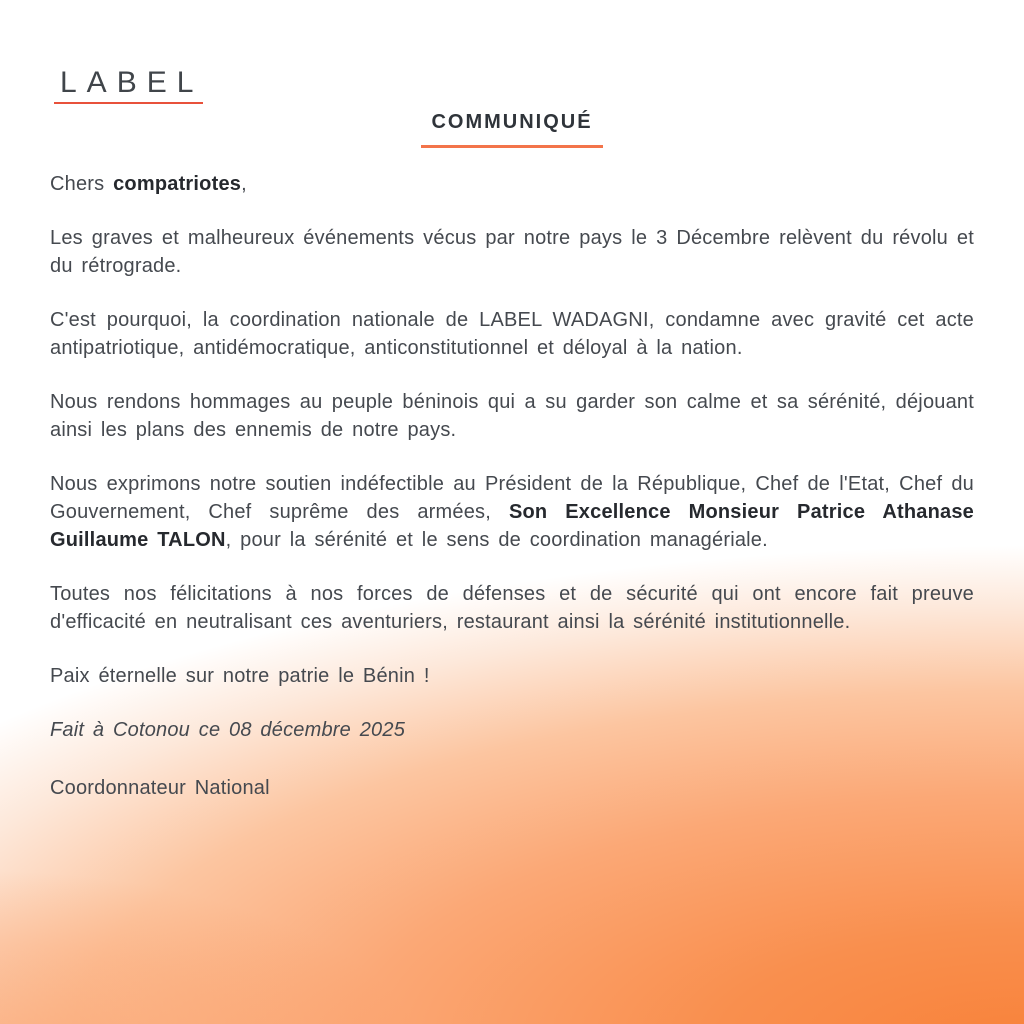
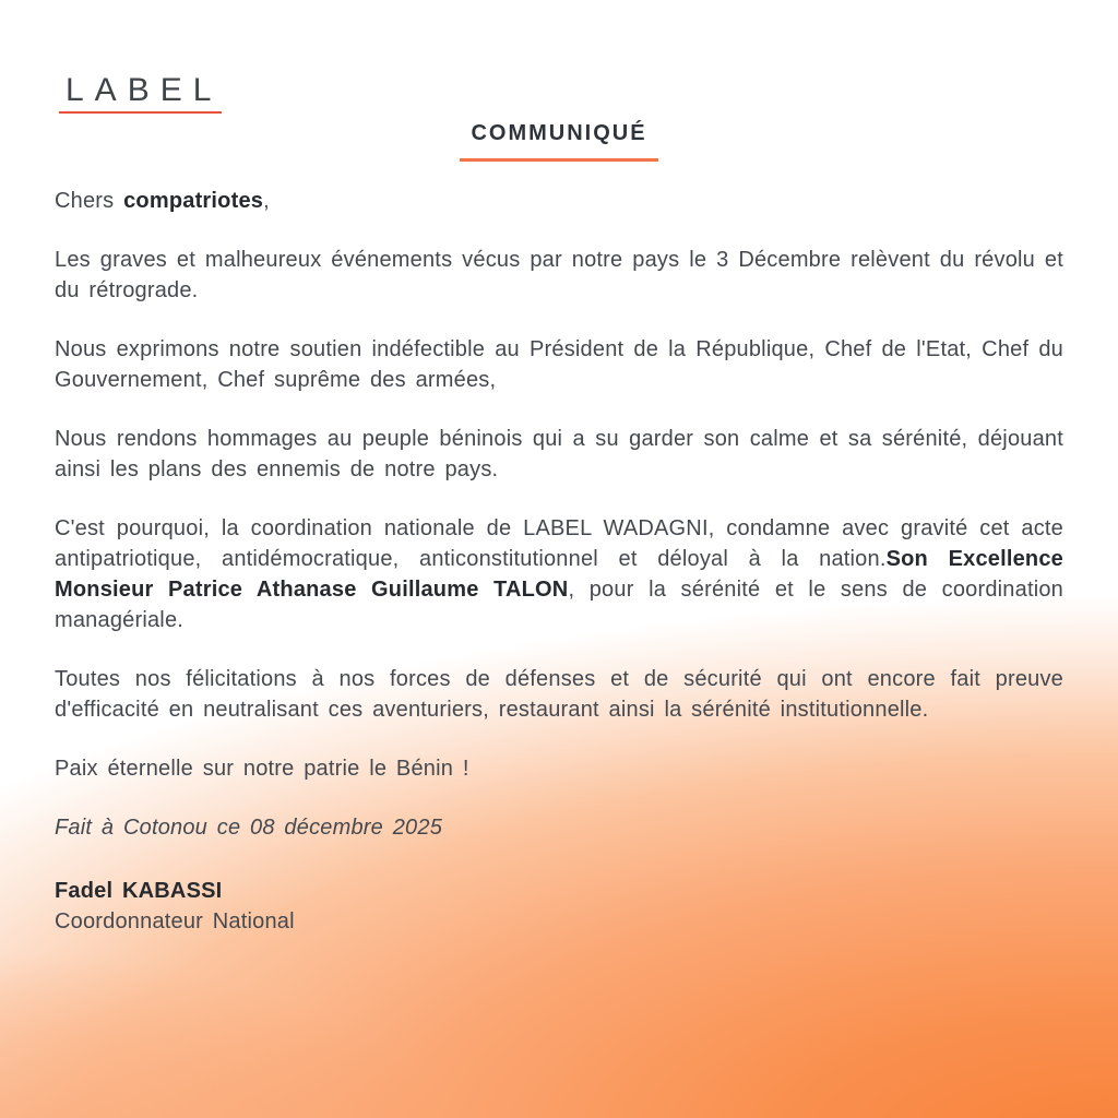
  LABEL
  COMMUNIQUÉ
  Chers compatriotes,
  Les graves et malheureux événements vécus par notre pays le 3 Décembre relèvent du révolu et du rétrograde.
- C'est pourquoi, la coordination nationale de LABEL WADAGNI, condamne avec gravité cet acte antipatriotique, antidémocratique, anticonstitutionnel et déloyal à la nation.
+ Nous exprimons notre soutien indéfectible au Président de la République, Chef de l'Etat, Chef du Gouvernement, Chef suprême des armées,
  Nous rendons hommages au peuple béninois qui a su garder son calme et sa sérénité, déjouant ainsi les plans des ennemis de notre pays.
- Nous exprimons notre soutien indéfectible au Président de la République, Chef de l'Etat, Chef du Gouvernement, Chef suprême des armées, Son Excellence Monsieur Patrice Athanase Guillaume TALON, pour la sérénité et le sens de coordination managériale.
+ C'est pourquoi, la coordination nationale de LABEL WADAGNI, condamne avec gravité cet acte antipatriotique, antidémocratique, anticonstitutionnel et déloyal à la nation.Son Excellence Monsieur Patrice Athanase Guillaume TALON, pour la sérénité et le sens de coordination managériale.
  Toutes nos félicitations à nos forces de défenses et de sécurité qui ont encore fait preuve d'efficacité en neutralisant ces aventuriers, restaurant ainsi la sérénité institutionnelle.
  Paix éternelle sur notre patrie le Bénin !
  Fait à Cotonou ce 08 décembre 2025
+ Fadel KABASSI
  Coordonnateur National
